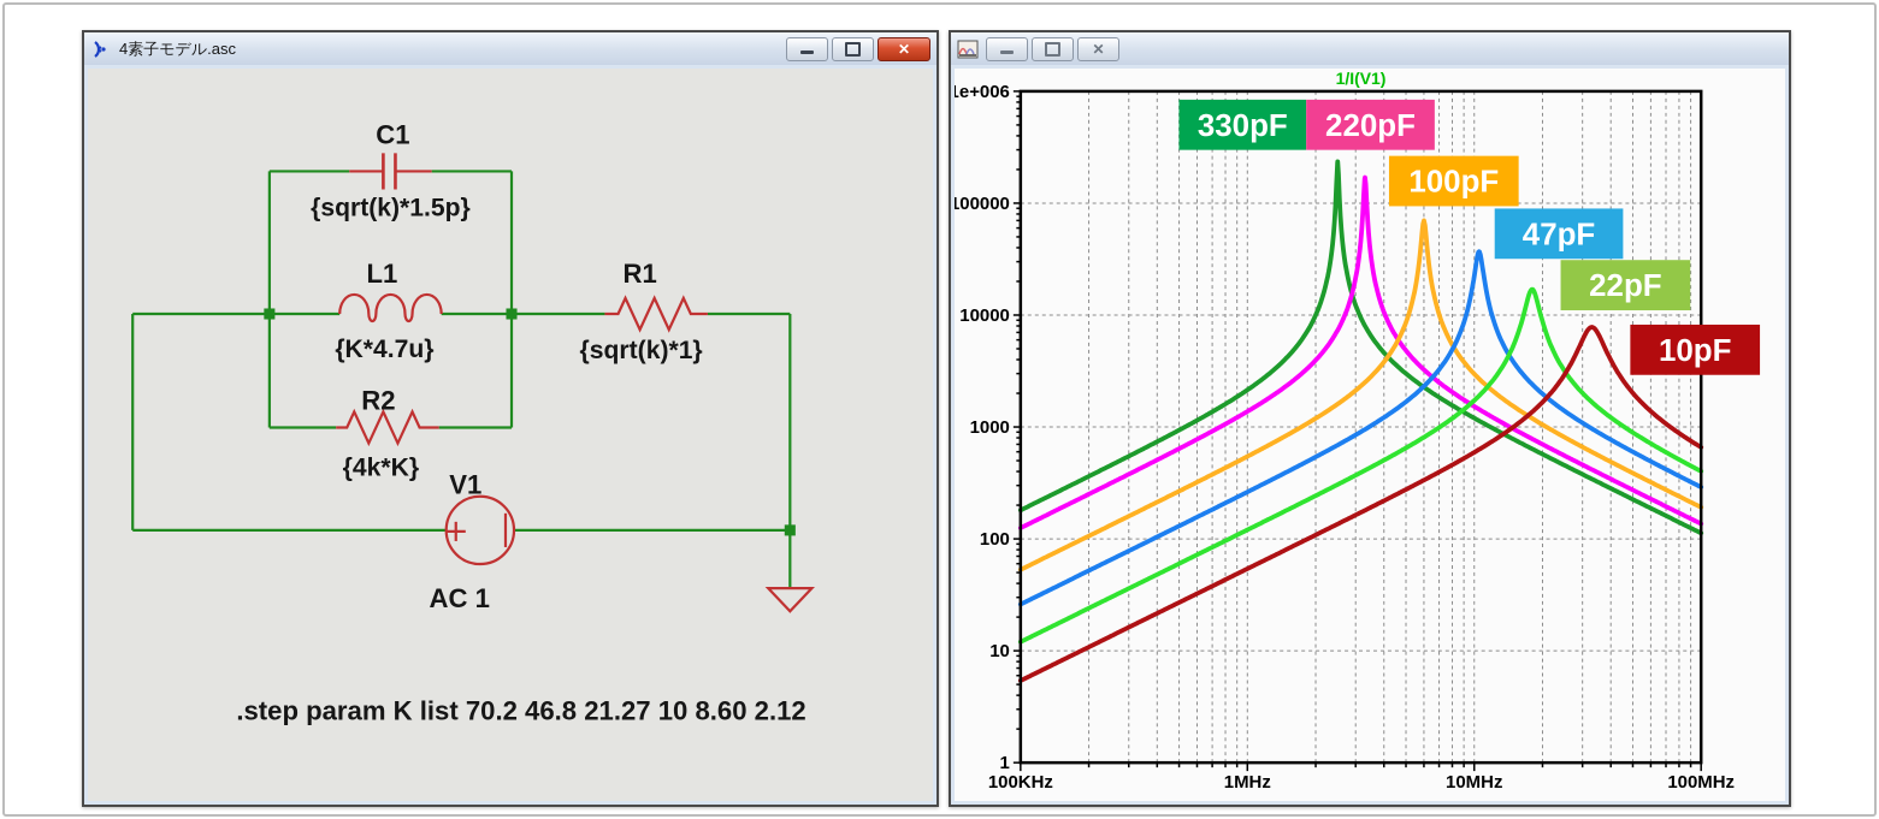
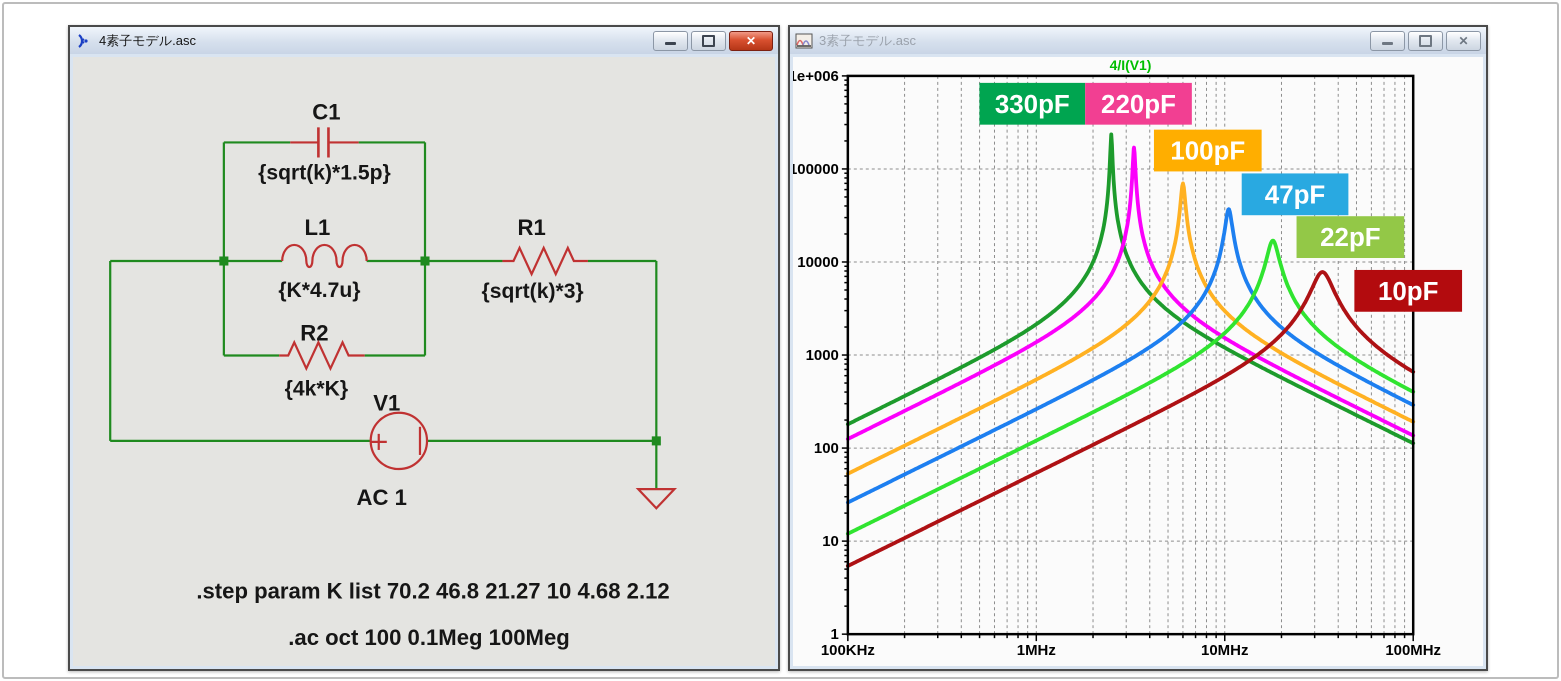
  4素子モデル.asc
  ✕
  C1
  {sqrt(k)*1.5p}
  L1
  {K*4.7u}
  R1
- {sqrt(k)*1}
+ {sqrt(k)*3}
  R2
  {4k*K}
  V1
  AC 1
- .step param K list 70.2 46.8 21.27 10 8.60 2.12
+ .step param K list 70.2 46.8 21.27 10 4.68 2.12
+ .ac oct 100 0.1Meg 100Meg
+ 3素子モデル.asc
  ✕
  1e+006
  100000
  10000
  1000
  100
  10
  1
  100KHz
  1MHz
  10MHz
  100MHz
- 1/I(V1)
+ 4/I(V1)
  330pF
  220pF
  100pF
  47pF
  22pF
  10pF
